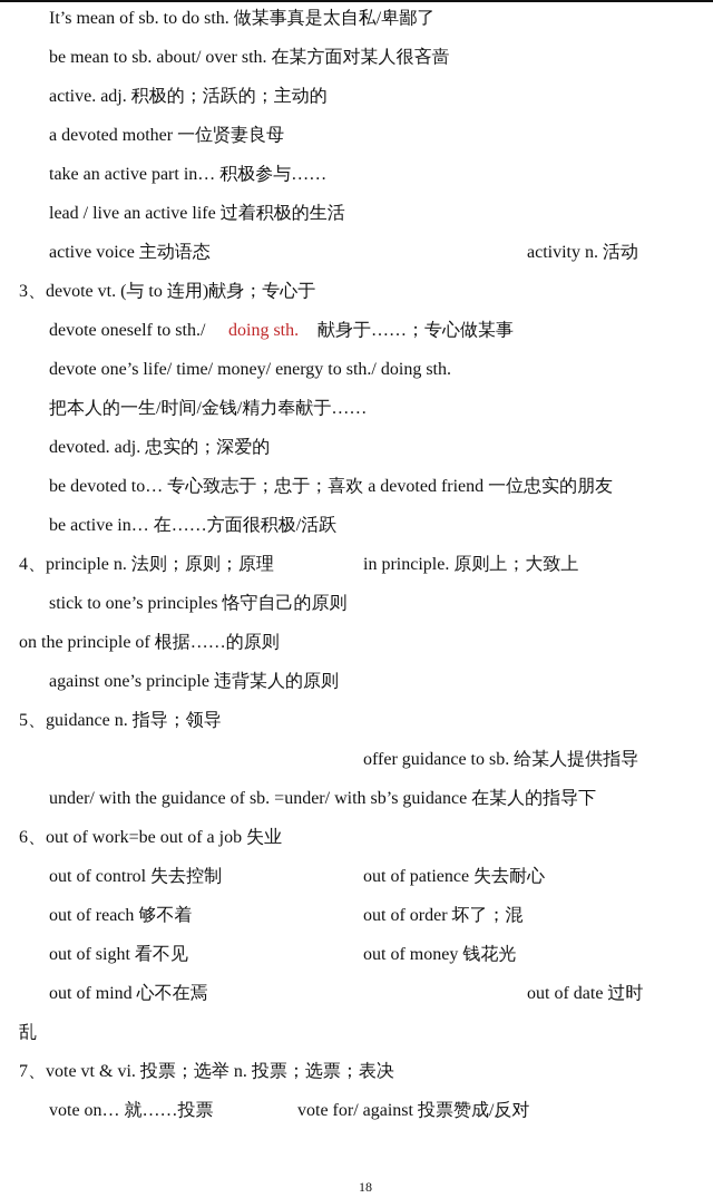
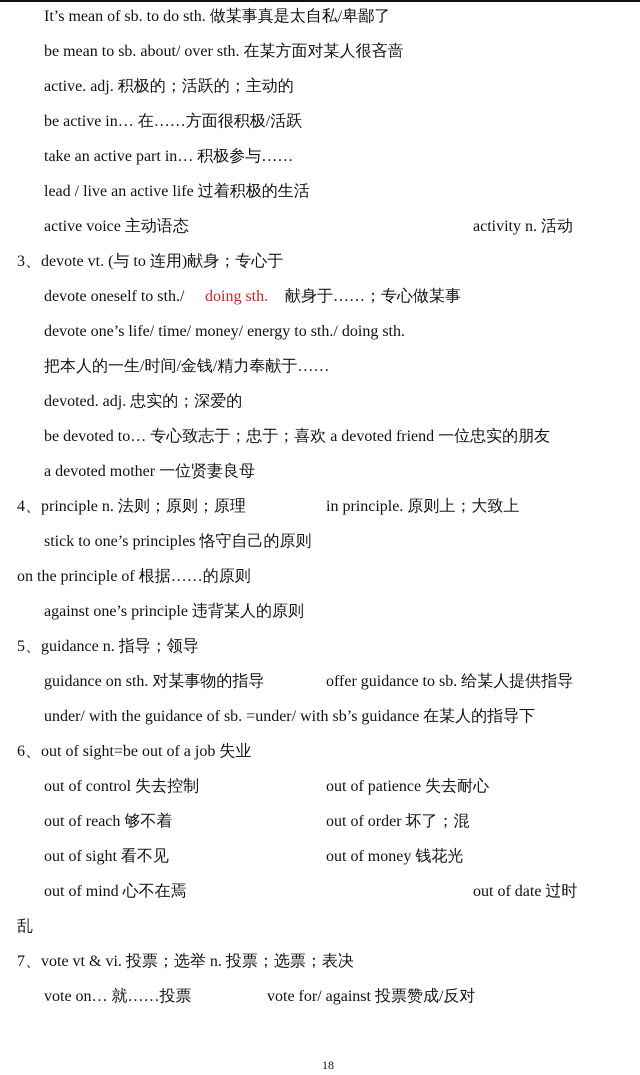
  It’s mean of sb. to do sth. 做某事真是太自私/卑鄙了
  be mean to sb. about/ over sth. 在某方面对某人很吝啬
  active. adj. 积极的；活跃的；主动的
- a devoted mother 一位贤妻良母
+ be active in… 在……方面很积极/活跃
  take an active part in… 积极参与……
  lead / live an active life 过着积极的生活
  active voice 主动语态
  activity n. 活动
  3、devote vt. (与 to 连用)献身；专心于
  devote oneself to sth./
  doing sth.
  献身于……；专心做某事
  devote one’s life/ time/ money/ energy to sth./ doing sth.
  把本人的一生/时间/金钱/精力奉献于……
  devoted. adj. 忠实的；深爱的
  be devoted to… 专心致志于；忠于；喜欢 a devoted friend 一位忠实的朋友
- be active in… 在……方面很积极/活跃
+ a devoted mother 一位贤妻良母
  4、principle n. 法则；原则；原理
  in principle. 原则上；大致上
  stick to one’s principles 恪守自己的原则
  on the principle of 根据……的原则
  against one’s principle 违背某人的原则
  5、guidance n. 指导；领导
+ guidance on sth. 对某事物的指导
  offer guidance to sb. 给某人提供指导
  under/ with the guidance of sb. =under/ with sb’s guidance 在某人的指导下
- 6、out of work=be out of a job 失业
+ 6、out of sight=be out of a job 失业
  out of control 失去控制
  out of patience 失去耐心
  out of reach 够不着
  out of order 坏了；混
  out of sight 看不见
  out of money 钱花光
  out of mind 心不在焉
  out of date 过时
  乱
  7、vote vt & vi. 投票；选举 n. 投票；选票；表决
  vote on… 就……投票
  vote for/ against 投票赞成/反对
  18
